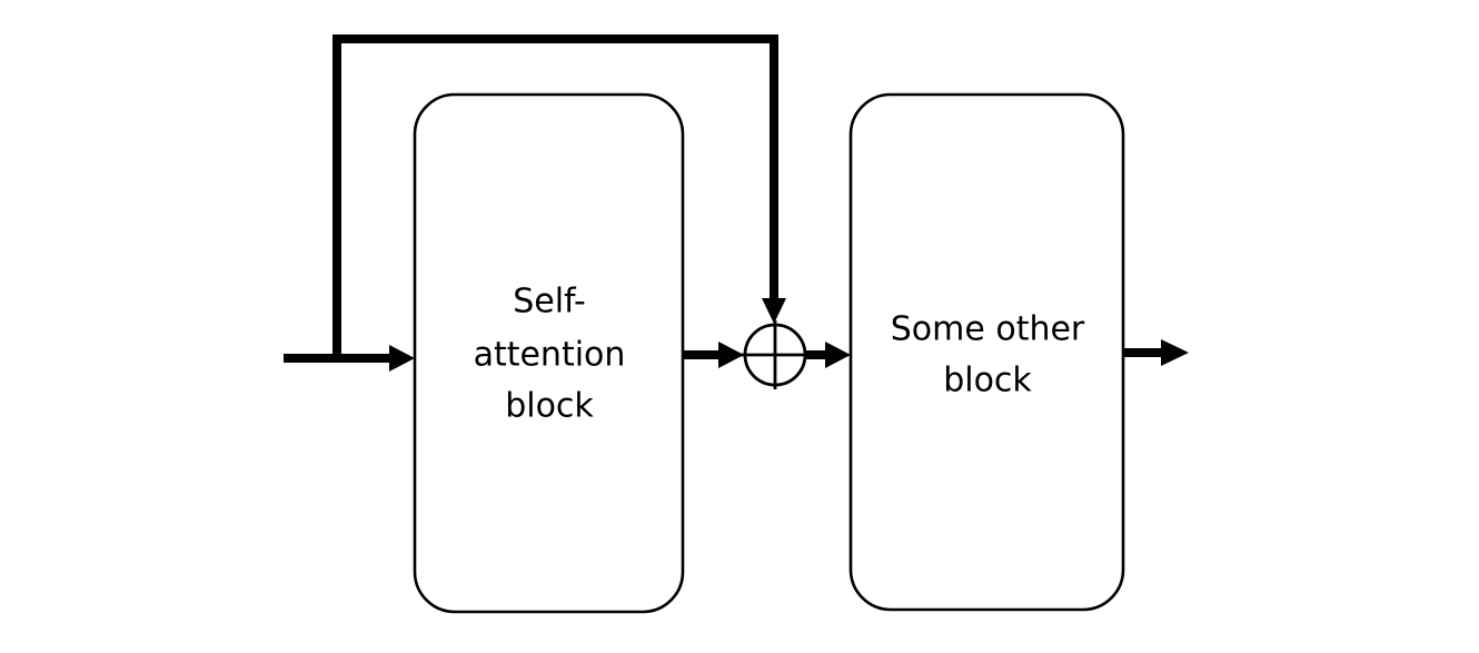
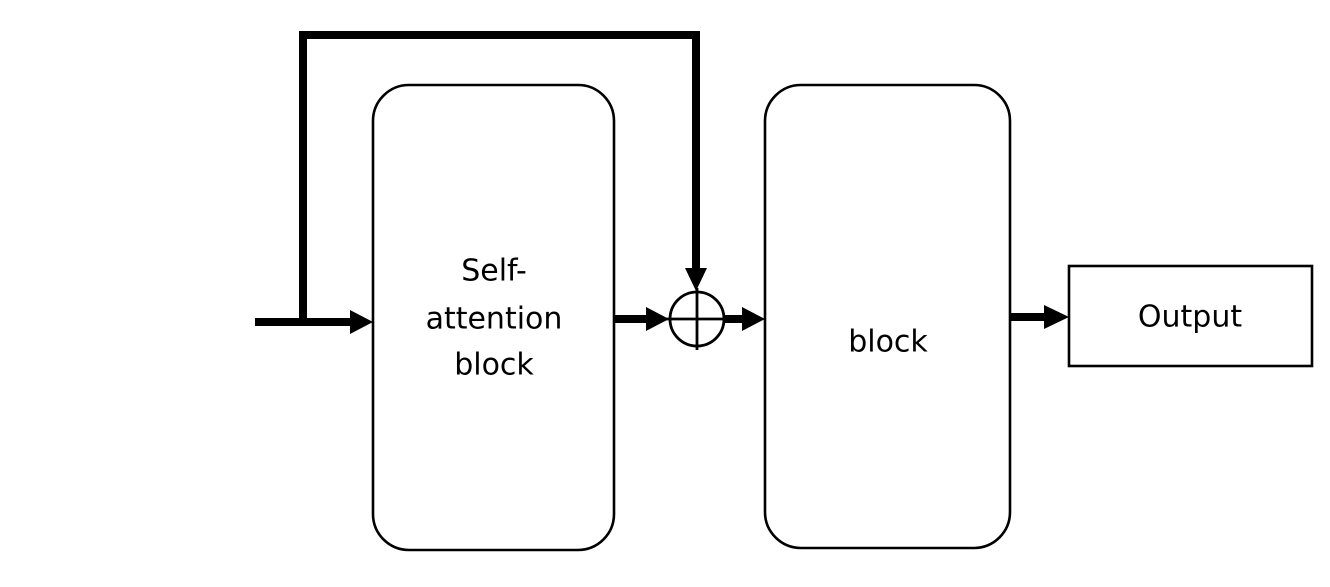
  Self-
  attention
  block
- Some other
  block
+ Output
